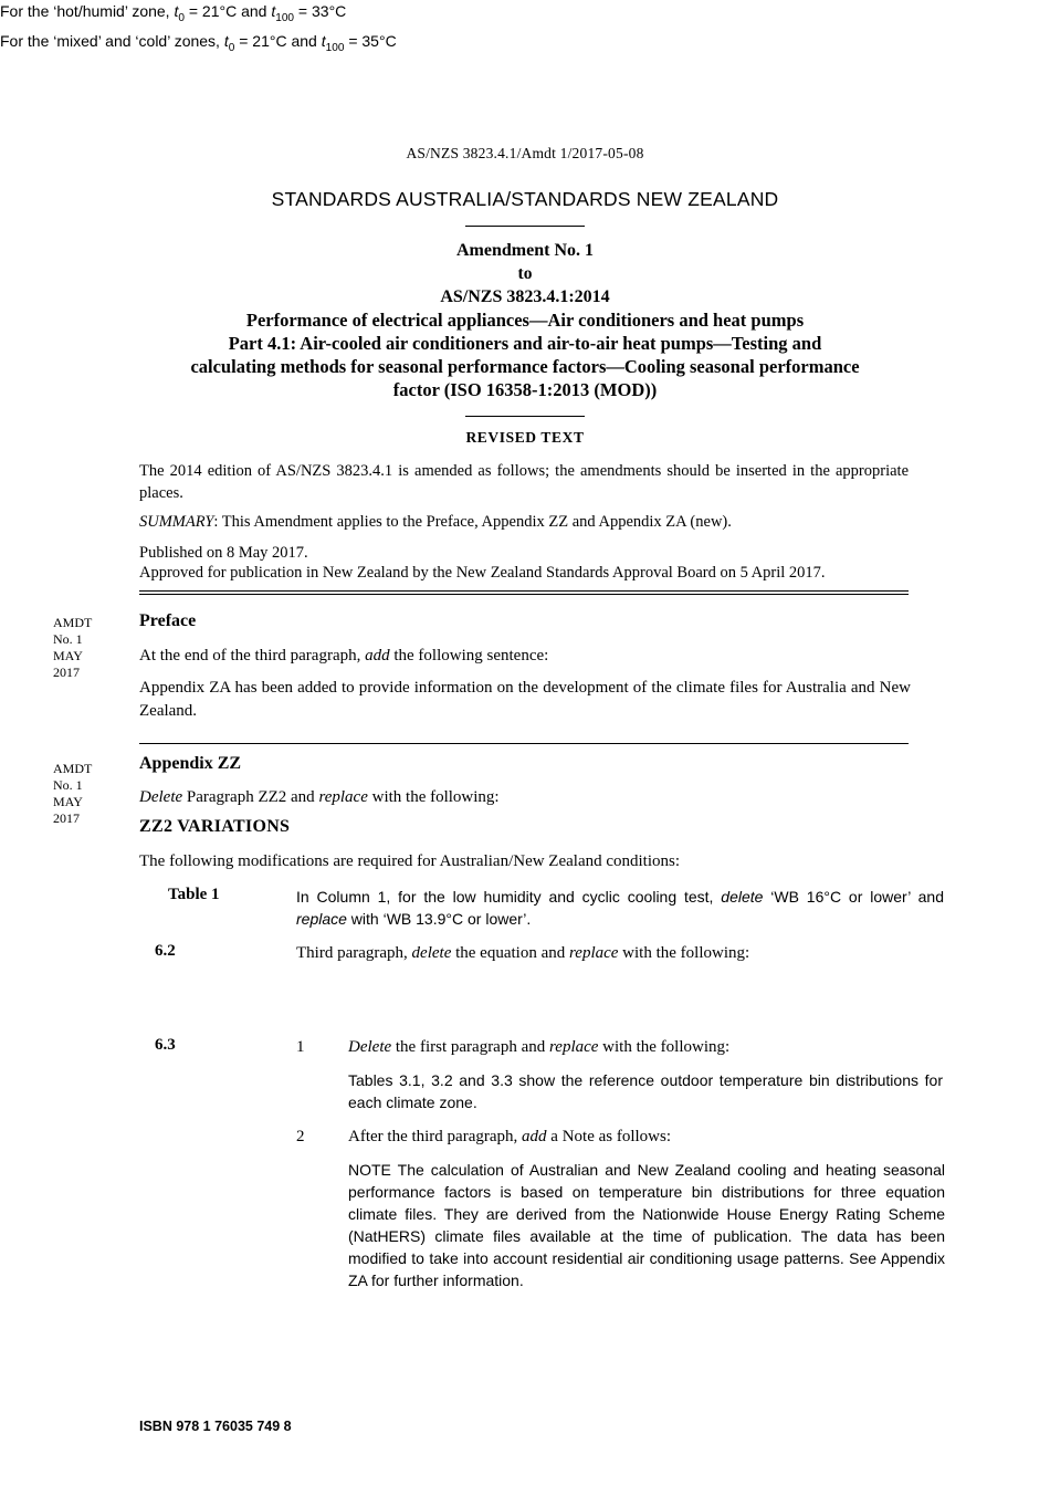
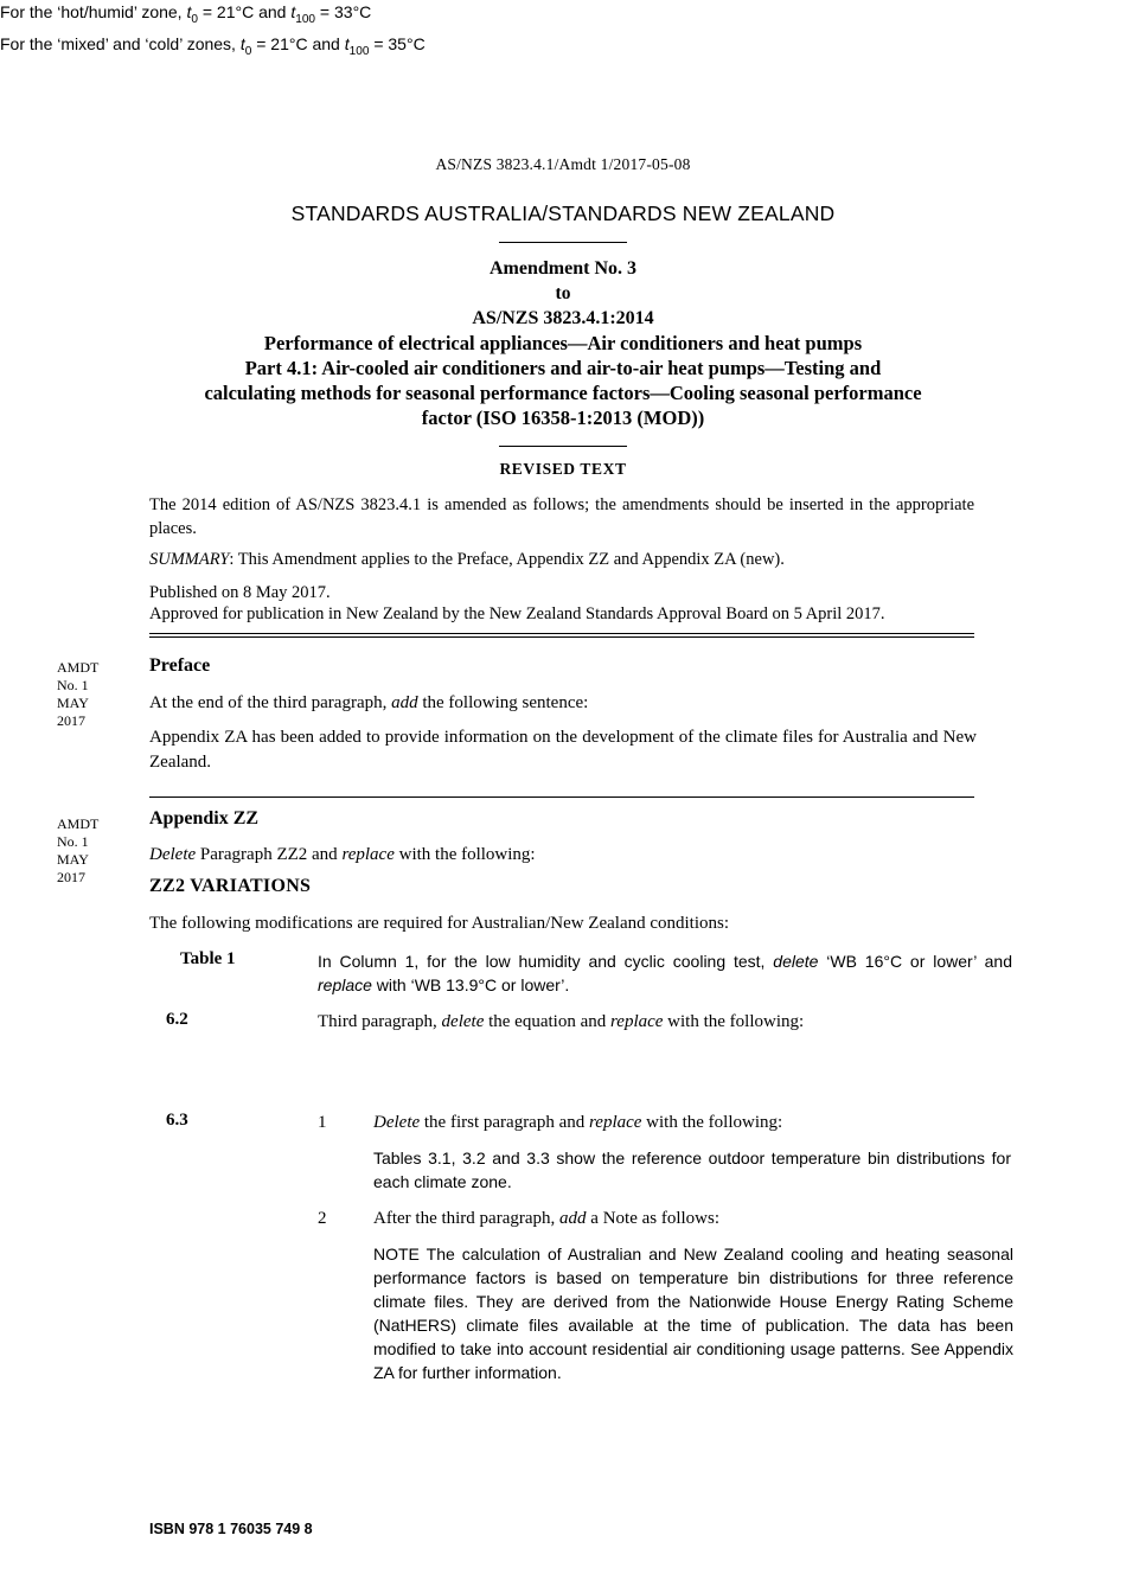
  AS/NZS 3823.4.1/Amdt 1/2017-05-08
  STANDARDS AUSTRALIA/STANDARDS NEW ZEALAND
- Amendment No. 1
+ Amendment No. 3
  to
  AS/NZS 3823.4.1:2014
  Performance of electrical appliances—Air conditioners and heat pumps
  Part 4.1: Air-cooled air conditioners and air-to-air heat pumps—Testing and
  calculating methods for seasonal performance factors—Cooling seasonal performance
  factor (ISO 16358-1:2013 (MOD))
  REVISED TEXT
  The 2014 edition of AS/NZS 3823.4.1 is amended as follows; the amendments should be inserted in the appropriate places.
  SUMMARY: This Amendment applies to the Preface, Appendix ZZ and Appendix ZA (new).
  Published on 8 May 2017.
  Approved for publication in New Zealand by the New Zealand Standards Approval Board on 5 April 2017.
  AMDT
  No. 1
  MAY
  2017
  Preface
  At the end of the third paragraph, add the following sentence:
  Appendix ZA has been added to provide information on the development of the climate files for Australia and New Zealand.
  AMDT
  No. 1
  MAY
  2017
  Appendix ZZ
  Delete Paragraph ZZ2 and replace with the following:
  ZZ2 VARIATIONS
  The following modifications are required for Australian/New Zealand conditions:
  Table 1
  In Column 1, for the low humidity and cyclic cooling test, delete ‘WB 16°C or lower’ and replace with ‘WB 13.9°C or lower’.
  6.2
  Third paragraph, delete the equation and replace with the following:
  For the ‘hot/humid’ zone, t0 = 21°C and t100 = 33°C
  For the ‘mixed’ and ‘cold’ zones, t0 = 21°C and t100 = 35°C
  6.3
  1
  Delete the first paragraph and replace with the following:
  Tables 3.1, 3.2 and 3.3 show the reference outdoor temperature bin distributions for each climate zone.
  2
  After the third paragraph, add a Note as follows:
- NOTE The calculation of Australian and New Zealand cooling and heating seasonal performance factors is based on temperature bin distributions for three equation climate files. They are derived from the Nationwide House Energy Rating Scheme (NatHERS) climate files available at the time of publication. The data has been modified to take into account residential air conditioning usage patterns. See Appendix ZA for further information.
+ NOTE The calculation of Australian and New Zealand cooling and heating seasonal performance factors is based on temperature bin distributions for three reference climate files. They are derived from the Nationwide House Energy Rating Scheme (NatHERS) climate files available at the time of publication. The data has been modified to take into account residential air conditioning usage patterns. See Appendix ZA for further information.
  ISBN 978 1 76035 749 8
